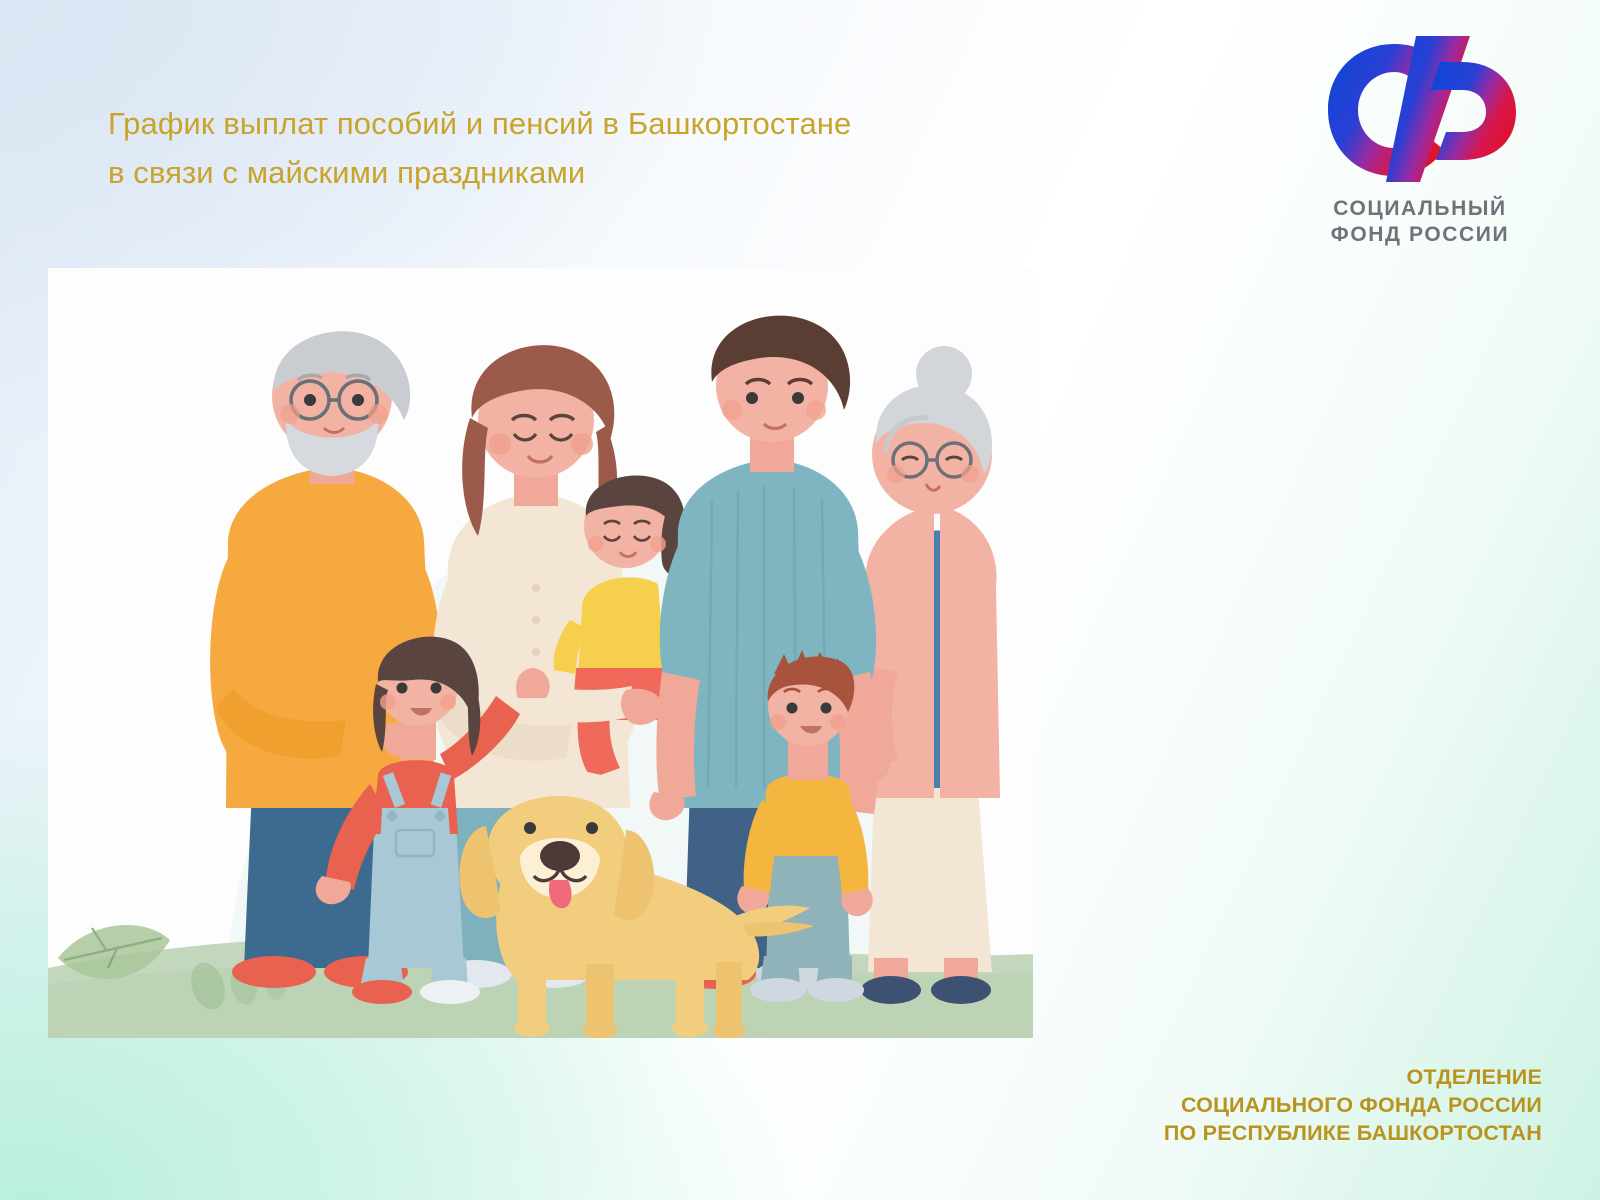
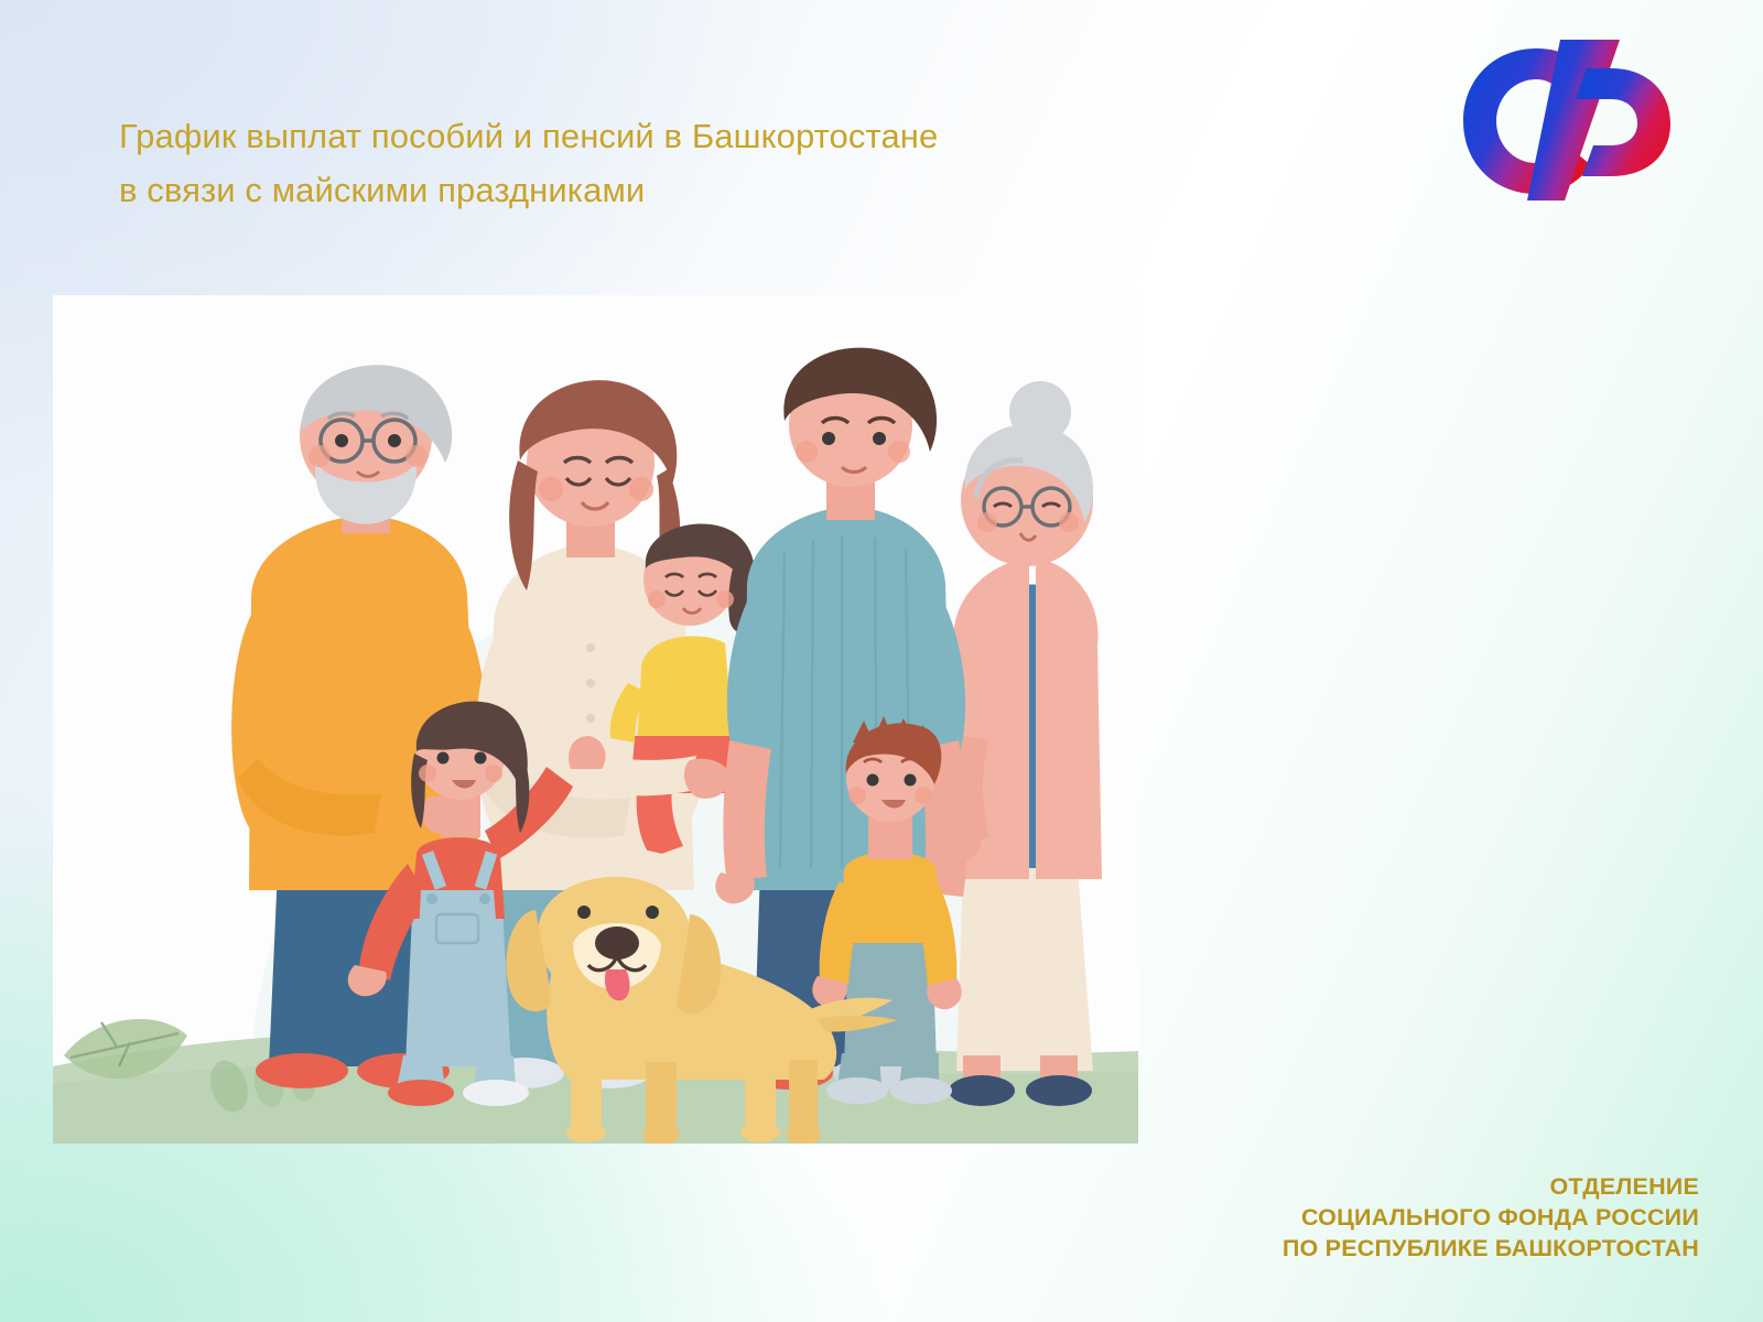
  График выплат пособий и пенсий в Башкортостане
  в связи с майскими праздниками
- СОЦИАЛЬНЫЙ
- ФОНД РОССИИ
  ОТДЕЛЕНИЕ
  СОЦИАЛЬНОГО ФОНДА РОССИИ
  ПО РЕСПУБЛИКЕ БАШКОРТОСТАН
